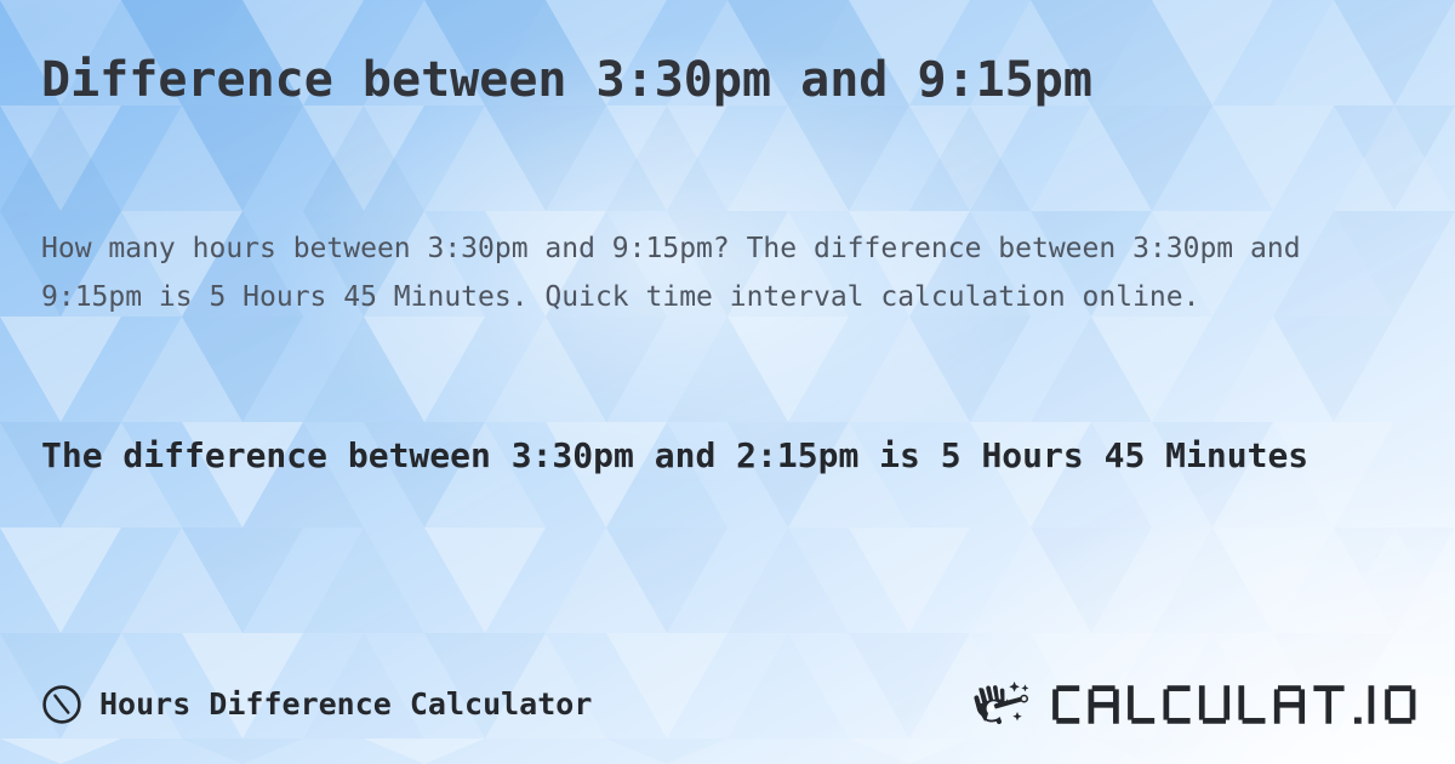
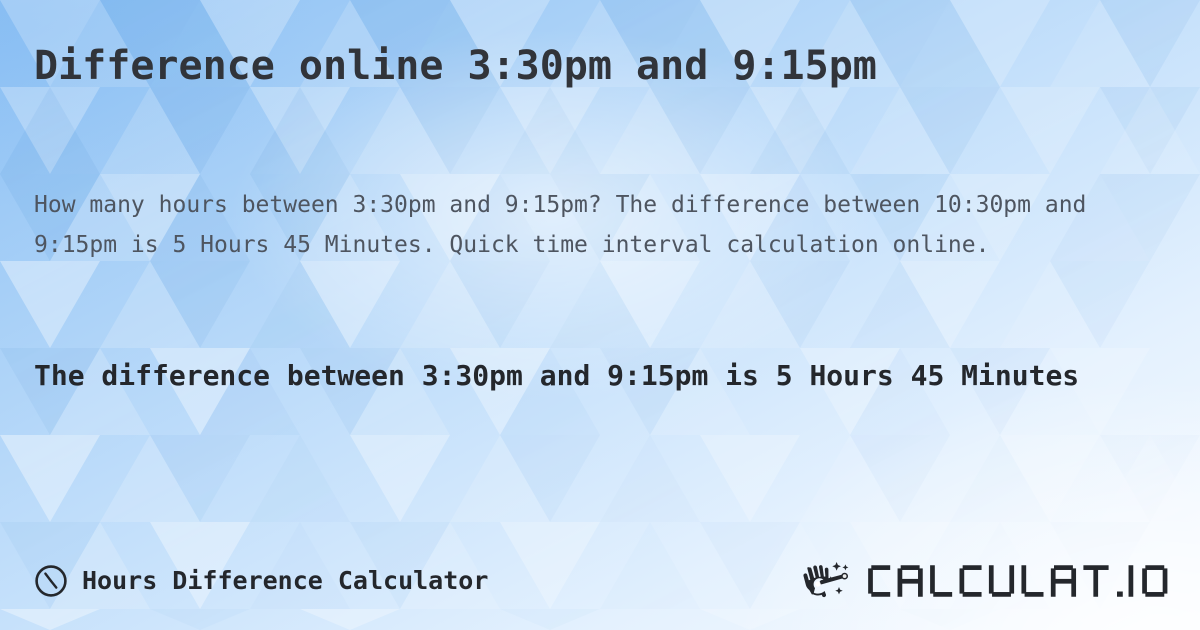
- Difference between 3:30pm and 9:15pm
+ Difference online 3:30pm and 9:15pm
- How many hours between 3:30pm and 9:15pm? The difference between 3:30pm and 9:15pm is 5 Hours 45 Minutes. Quick time interval calculation online.
+ How many hours between 3:30pm and 9:15pm? The difference between 10:30pm and 9:15pm is 5 Hours 45 Minutes. Quick time interval calculation online.
- The difference between 3:30pm and 2:15pm is 5 Hours 45 Minutes
+ The difference between 3:30pm and 9:15pm is 5 Hours 45 Minutes
  Hours Difference Calculator
